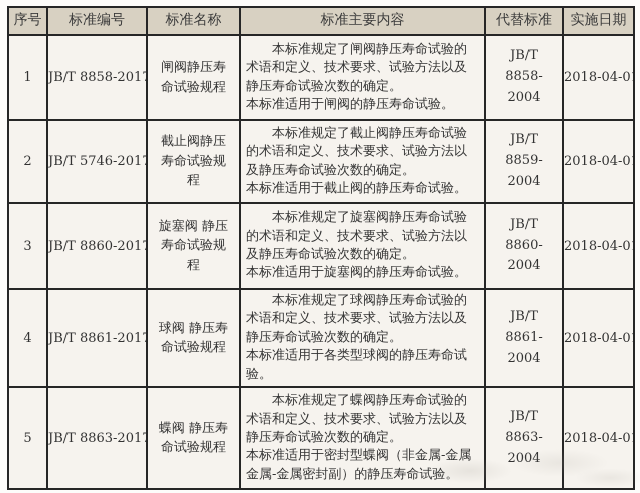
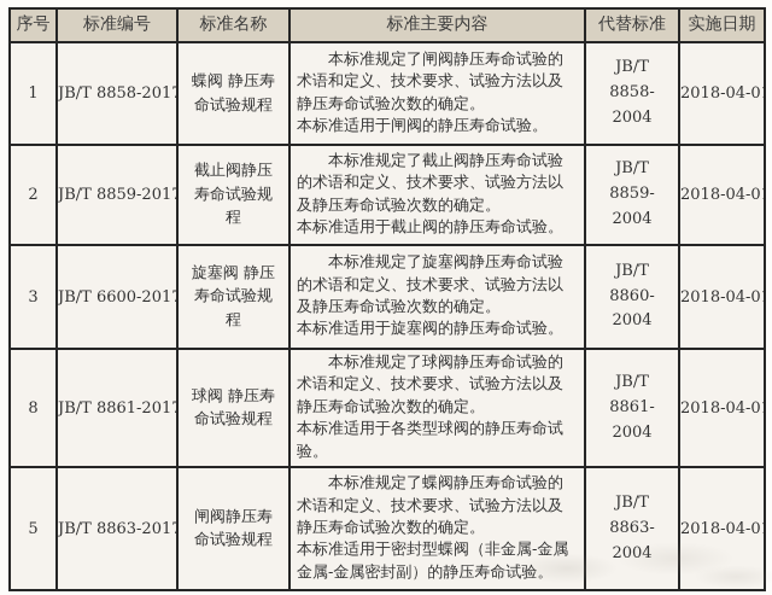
  序号	标准编号	标准名称	标准主要内容	代替标准	实施日期
- 1	JB/T 8858-2017	闸阀静压寿命试验规程	本标准规定了闸阀静压寿命试验的术语和定义、技术要求、试验方法以及静压寿命试验次数的确定。 本标准适用于闸阀的静压寿命试验。	JB/T 8858-2004	2018-04-0
+ 1	JB/T 8858-2017	蝶阀 静压寿命试验规程	本标准规定了闸阀静压寿命试验的术语和定义、技术要求、试验方法以及静压寿命试验次数的确定。 本标准适用于闸阀的静压寿命试验。	JB/T 8858-2004	2018-04-0
- 2	JB/T 5746-2017	截止阀静压寿命试验规程	本标准规定了截止阀静压寿命试验的术语和定义、技术要求、试验方法以及静压寿命试验次数的确定。 本标准适用于截止阀的静压寿命试验。	JB/T 8859-2004	2018-04-0
+ 2	JB/T 8859-2017	截止阀静压寿命试验规程	本标准规定了截止阀静压寿命试验的术语和定义、技术要求、试验方法以及静压寿命试验次数的确定。 本标准适用于截止阀的静压寿命试验。	JB/T 8859-2004	2018-04-0
- 3	JB/T 8860-2017	旋塞阀 静压寿命试验规程	本标准规定了旋塞阀静压寿命试验的术语和定义、技术要求、试验方法以及静压寿命试验次数的确定。 本标准适用于旋塞阀的静压寿命试验。	JB/T 8860-2004	2018-04-0
+ 3	JB/T 6600-2017	旋塞阀 静压寿命试验规程	本标准规定了旋塞阀静压寿命试验的术语和定义、技术要求、试验方法以及静压寿命试验次数的确定。 本标准适用于旋塞阀的静压寿命试验。	JB/T 8860-2004	2018-04-0
- 4	JB/T 8861-2017	球阀 静压寿命试验规程	本标准规定了球阀静压寿命试验的术语和定义、技术要求、试验方法以及静压寿命试验次数的确定。 本标准适用于各类型球阀的静压寿命试验。	JB/T 8861-2004	2018-04-0
+ 8	JB/T 8861-2017	球阀 静压寿命试验规程	本标准规定了球阀静压寿命试验的术语和定义、技术要求、试验方法以及静压寿命试验次数的确定。 本标准适用于各类型球阀的静压寿命试验。	JB/T 8861-2004	2018-04-0
- 5	JB/T 8863-2017	蝶阀 静压寿命试验规程	本标准规定了蝶阀静压寿命试验的术语和定义、技术要求、试验方法以及静压寿命试验次数的确定。 本标准适用于密封型蝶阀（非金金属-金属密封副）的静压寿命试	JB/T
+ 5	JB/T 8863-2017	闸阀静压寿命试验规程	本标准规定了蝶阀静压寿命试验的术语和定义、技术要求、试验方法以及静压寿命试验次数的确定。 本标准适用于密封型蝶阀（非金金属-金属密封副）的静压寿命试	JB/T
